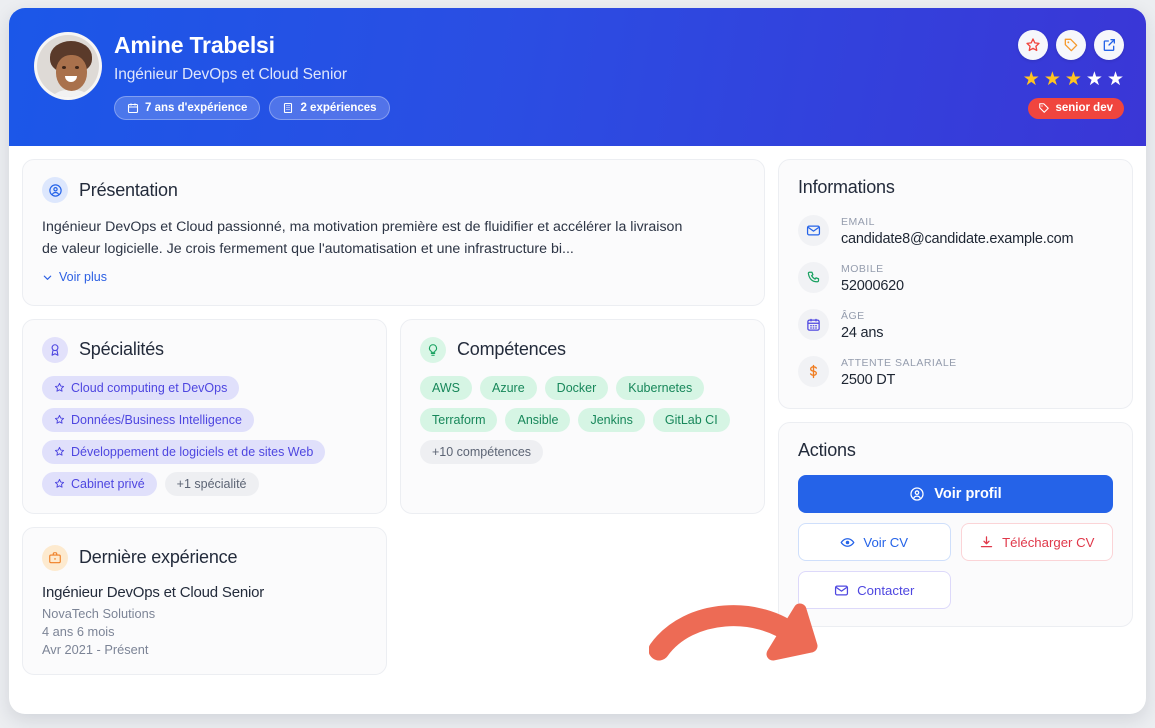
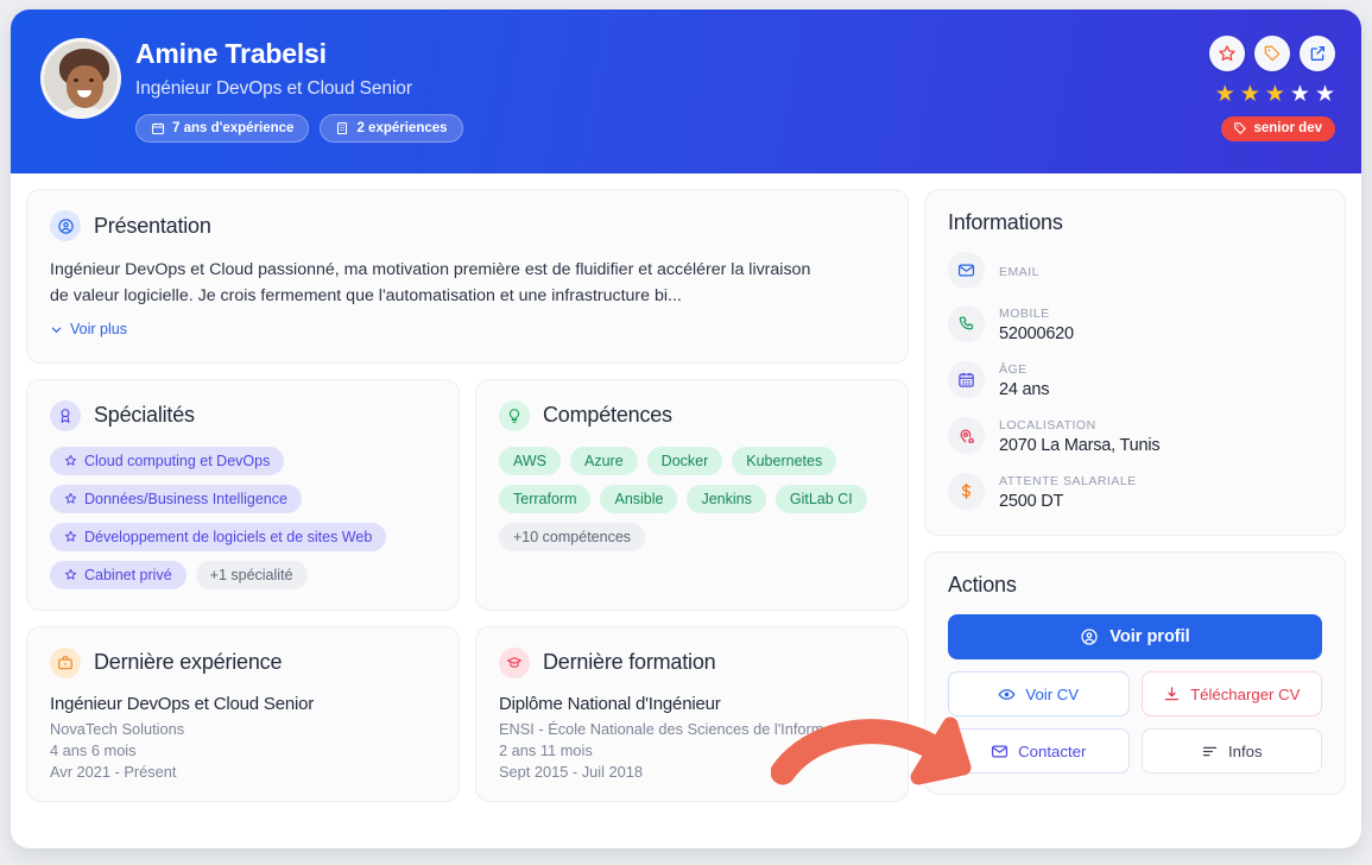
  Amine Trabelsi
  Ingénieur DevOps et Cloud Senior
  7 ans d'expérience
  2 expériences
  ★
  ★
  ★
  ★
  ★
  senior dev
  Présentation
  Ingénieur DevOps et Cloud passionné, ma motivation première est de fluidifier et accélérer la livraison de valeur logicielle. Je crois fermement que l'automatisation et une infrastructure bi...
  Voir plus
  Spécialités
  Cloud computing et DevOps
  Données/Business Intelligence
  Développement de logiciels et de sites Web
  Cabinet privé
  +1 spécialité
  Compétences
  AWS
  Azure
  Docker
  Kubernetes
  Terraform
  Ansible
  Jenkins
  GitLab CI
  +10 compétences
  Dernière expérience
  Ingénieur DevOps et Cloud Senior
  NovaTech Solutions
  4 ans 6 mois
  Avr 2021 - Présent
+ Dernière formation
+ Diplôme National d'Ingénieur
+ ENSI - École Nationale des Sciences de l'Inform
+ 2 ans 11 mois
+ Sept 2015 - Juil 2018
  Informations
  EMAIL
- candidate8@candidate.example.com
  MOBILE
  52000620
  ÂGE
  24 ans
+ LOCALISATION
+ 2070 La Marsa, Tunis
  ATTENTE SALARIALE
  2500 DT
  Actions
  Voir profil
  Voir CV
  Télécharger CV
  Contacter
+ Infos
